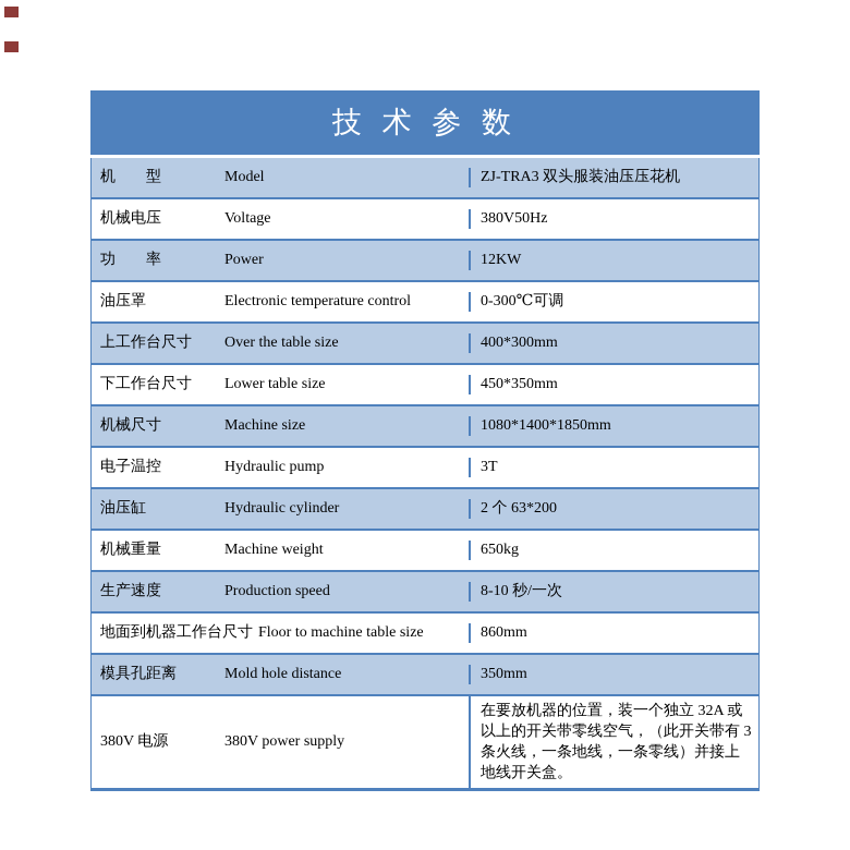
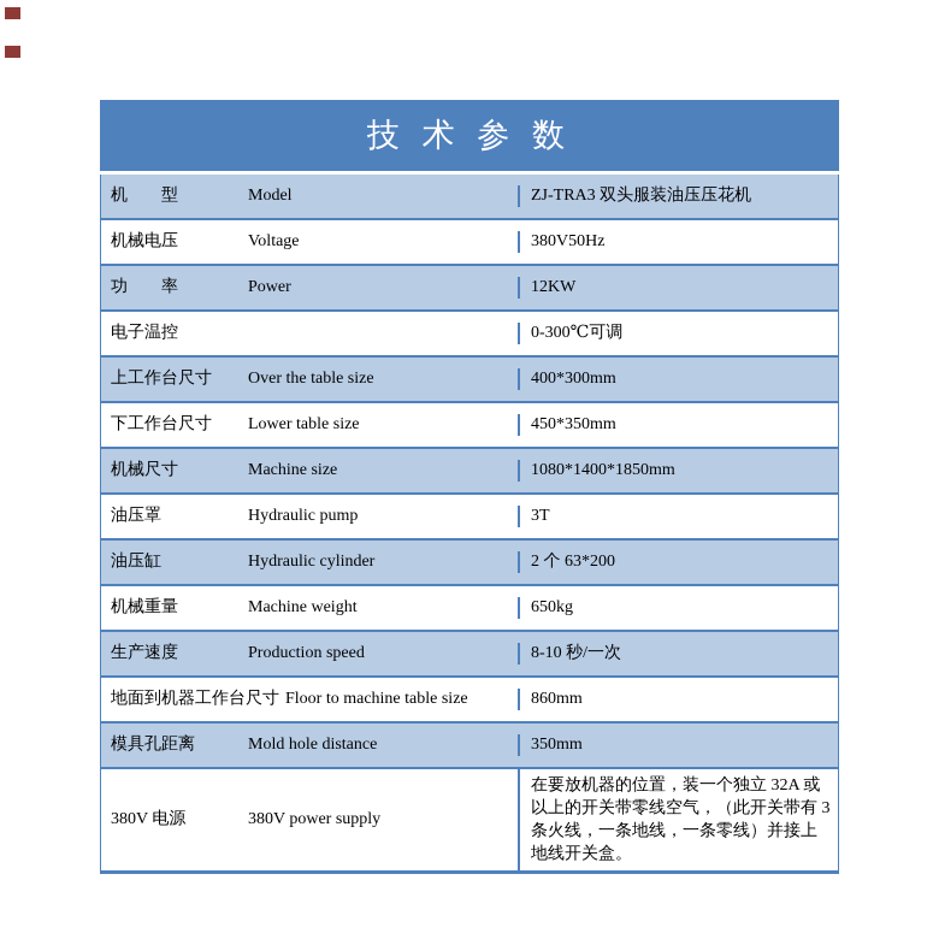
  技 术 参 数
  机 型
  Model
  ZJ-TRA3 双头服装油压压花机
  机械电压
  Voltage
  380V50Hz
  功 率
  Power
  12KW
- 油压罩
+ 电子温控
- Electronic temperature control
  0-300℃可调
  上工作台尺寸
  Over the table size
  400*300mm
  下工作台尺寸
  Lower table size
  450*350mm
  机械尺寸
  Machine size
  1080*1400*1850mm
- 电子温控
+ 油压罩
  Hydraulic pump
  3T
  油压缸
  Hydraulic cylinder
  2 个 63*200
  机械重量
  Machine weight
  650kg
  生产速度
  Production speed
  8-10 秒/一次
  地面到机器工作台尺寸
  Floor to machine table size
  860mm
  模具孔距离
  Mold hole distance
  350mm
  380V 电源
  380V power supply
  在要放机器的位置，装一个独立 32A 或以上的开关带零线空气，（此开关带有 3 条火线，一条地线，一条零线）并接上地线开关盒。
